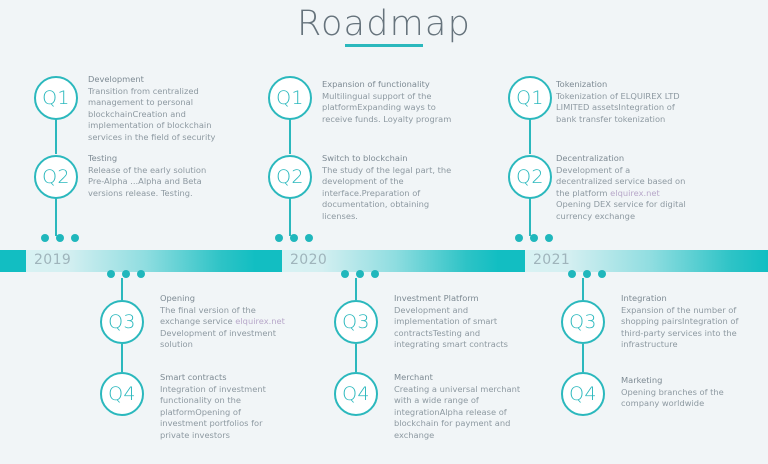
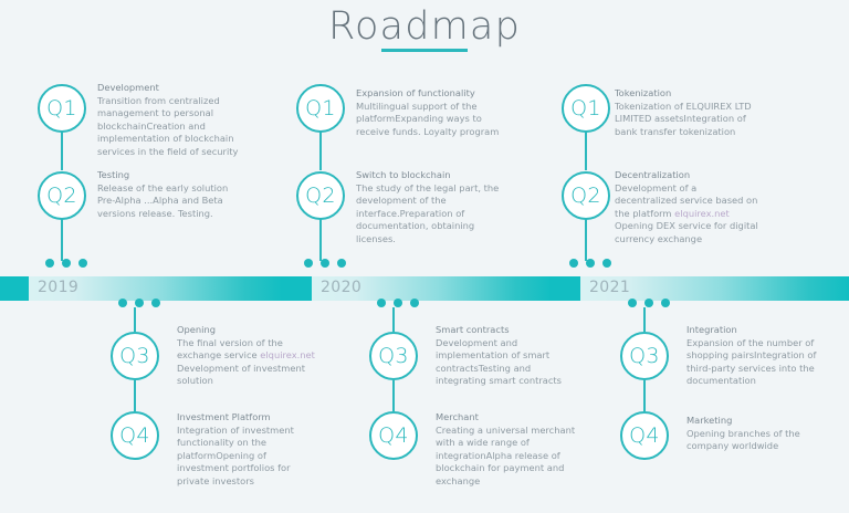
  Roadmap
  2019
  2020
  2021
  Q1
  Development
  Transition from centralized management to personal blockchainCreation and implementation of blockchain services in the field of security
  Q2
  Testing
  Release of the early solution Pre-Alpha ...Alpha and Beta versions release. Testing.
  Q3
  Opening
  The final version of the exchange service elquirex.net Development of investment solution
  Q4
- Smart contracts
+ Investment Platform
  Integration of investment functionality on the platformOpening of investment portfolios for private investors
  Q1
  Expansion of functionality
  Multilingual support of the platformExpanding ways to receive funds. Loyalty program
  Q2
  Switch to blockchain
  The study of the legal part, the development of the interface.Preparation of documentation, obtaining licenses.
  Q3
- Investment Platform
+ Smart contracts
  Development and implementation of smart contractsTesting and integrating smart contracts
  Q4
  Merchant
  Creating a universal merchant with a wide range of integrationAlpha release of blockchain for payment and exchange
  Q1
  Tokenization
  Tokenization of ELQUIREX LTD LIMITED assetsIntegration of bank transfer tokenization
  Q2
  Decentralization
  Development of a decentralized service based on the platform elquirex.net Opening DEX service for digital currency exchange
  Q3
  Integration
- Expansion of the number of shopping pairsIntegration of third-party services into the infrastructure
+ Expansion of the number of shopping pairsIntegration of third-party services into the documentation
  Q4
  Marketing
  Opening branches of the company worldwide
